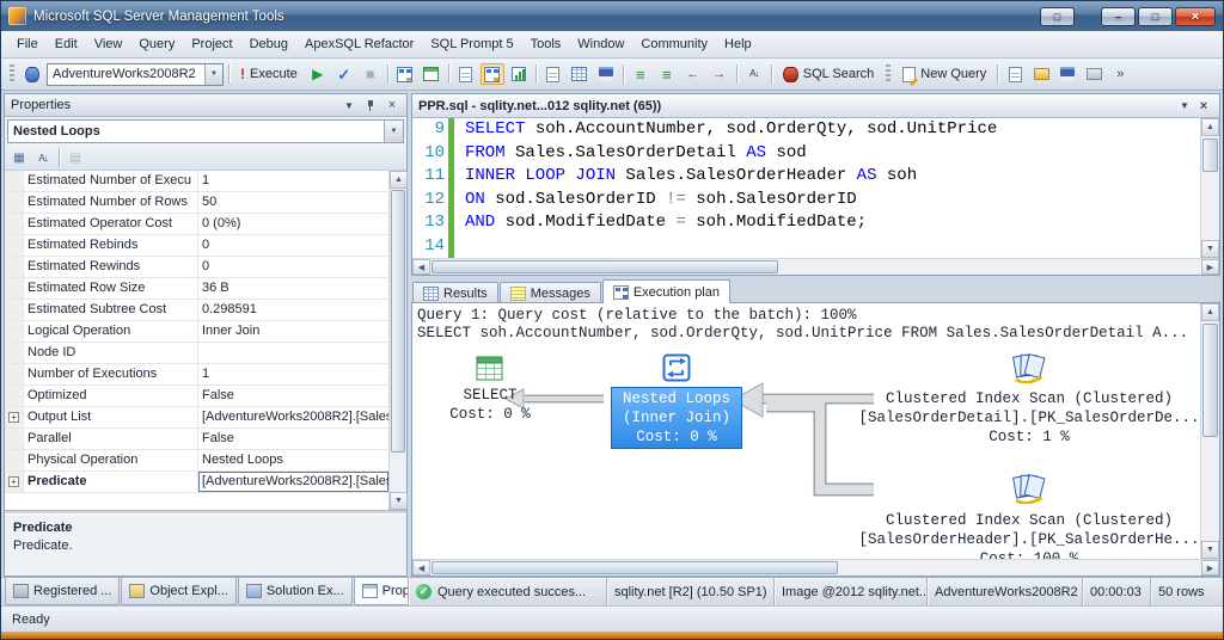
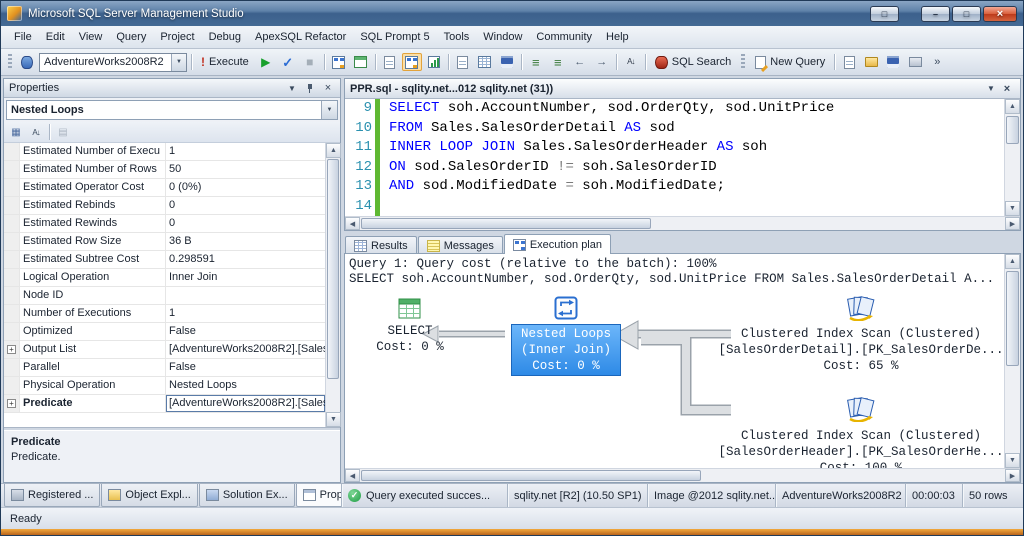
- Microsoft SQL Server Management Tools
+ Microsoft SQL Server Management Studio
  File
  Edit
  View
  Query
  Project
  Debug
  ApexSQL Refactor
  SQL Prompt 5
  Tools
  Window
  Community
  Help
  AdventureWorks2008R2
  !
  Execute
  SQL Search
  New Query
  Properties
  Nested Loops
  Estimated Number of Execu
  1
  Estimated Number of Rows
  50
  Estimated Operator Cost
  0 (0%)
  Estimated Rebinds
  0
  Estimated Rewinds
  0
  Estimated Row Size
  36 B
  Estimated Subtree Cost
  0.298591
  Logical Operation
  Inner Join
  Node ID
  Number of Executions
  1
  Optimized
  False
  +
  Output List
  [AdventureWorks2008R2].[Sale
  Parallel
  False
  Physical Operation
  Nested Loops
  +
  Predicate
  [AdventureWorks2008R2].[Sale
  Predicate
  Predicate.
- PPR.sql - sqlity.net...012 sqlity.net (65))
+ PPR.sql - sqlity.net...012 sqlity.net (31))
  ▼
  ×
  9
  SELECT soh.AccountNumber, sod.OrderQty, sod.UnitPrice
  10
  FROM Sales.SalesOrderDetail AS sod
  11
  INNER LOOP JOIN Sales.SalesOrderHeader AS soh
  12
  ON sod.SalesOrderID != soh.SalesOrderID
  13
  AND sod.ModifiedDate = soh.ModifiedDate;
  14
  Results
  Messages
  Execution plan
  Query 1: Query cost (relative to the batch): 100%
  SELECT soh.AccountNumber, sod.OrderQty, sod.UnitPrice FROM Sales.SalesOrderDetail A...
  SELECT
  Cost: 0 %
  Nested Loops
  (Inner Join)
  Cost: 0 %
  Clustered Index Scan (Clustered)
  [SalesOrderDetail].[PK_SalesOrderDe...
- Cost: 1 %
+ Cost: 65 %
  Clustered Index Scan (Clustered)
  [SalesOrderHeader].[PK_SalesOrderHe...
  Registered ...
  Object Expl...
  Solution Ex...
  Query executed succes...
  sqlity.net [R2] (10.50 SP1)
  Image @2012 sqlity.net..
  AdventureWorks2008R2
  00:00:03
  50 rows
  Ready
